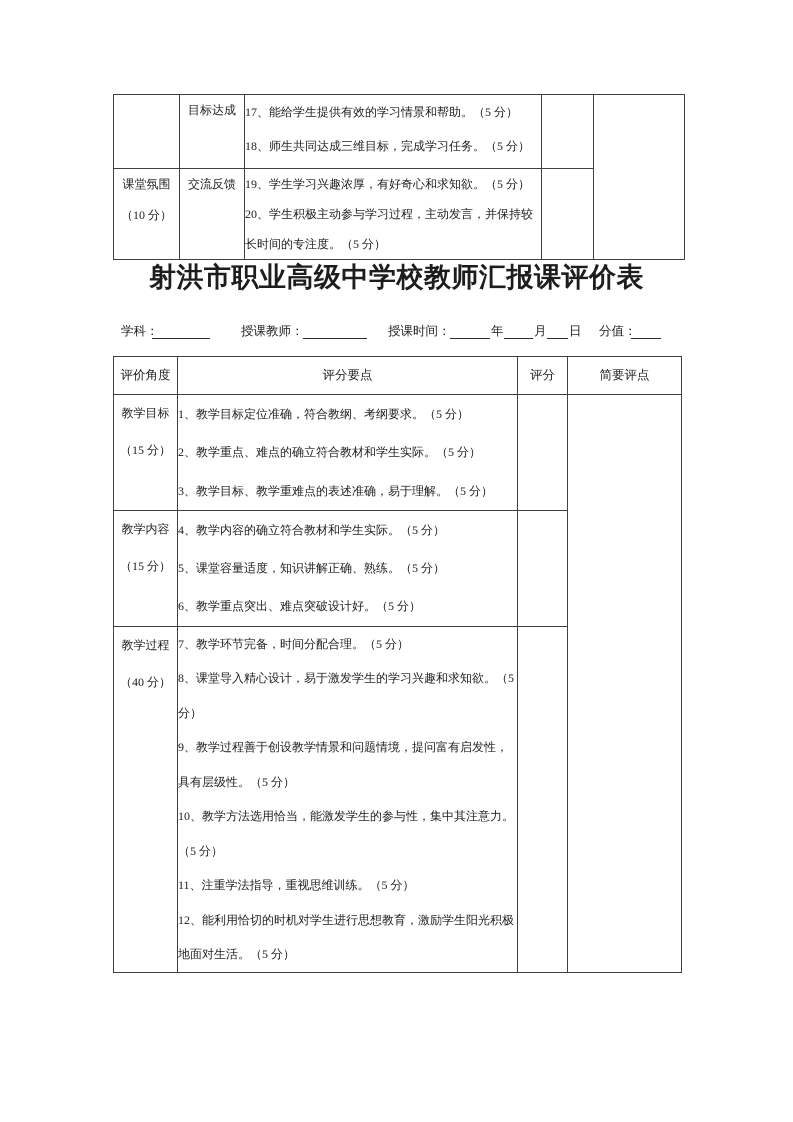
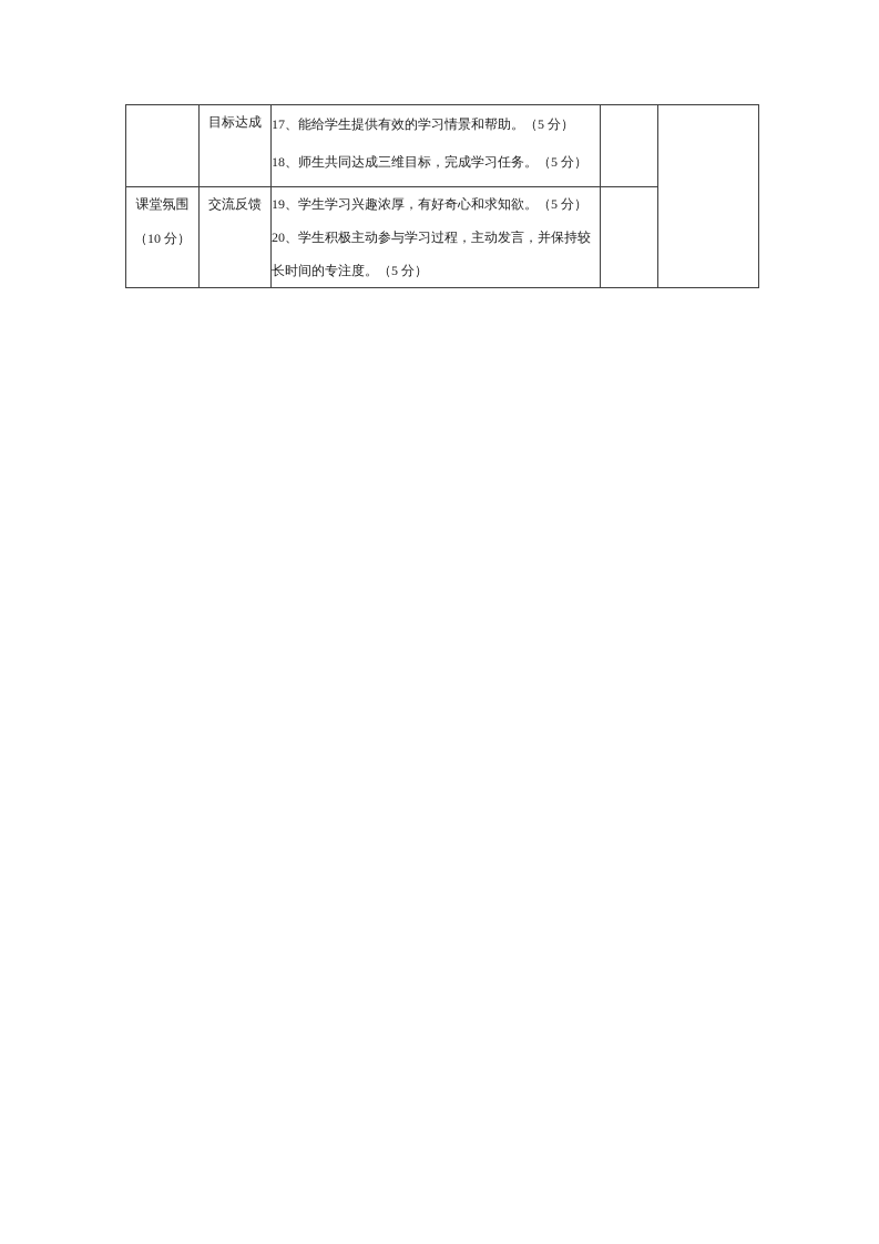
  	目标达成	17、能给学生提供有效的学习情景和帮助。（5 分） 18、师生共同达成三维目标，完成学习任务。（5 分）
  课堂氛围 （10 分）	交流反馈	19、学生学习兴趣浓厚，有好奇心和求知欲。（5 分） 20、学生积极主动参与学习过程，主动发言，并保持较长时间的专注度。（5 分）
- 射洪市职业高级中学校教师汇报课评价表
- 学科：
- 授课教师：
- 授课时间：
- 年
- 月
- 日
- 分值：
- 评价角度	评分要点	评分	简要评点
- 教学目标 （15 分）	1、教学目标定位准确，符合教纲、考纲要求。（5 分） 2、教学重点、难点的确立符合教材和学生实际。（5 分） 3、教学目标、教学重难点的表述准确，易于理解。（5 分）
- 教学内容 （15 分）	4、教学内容的确立符合教材和学生实际。（5 分） 5、课堂容量适度，知识讲解正确、熟练。（5 分） 6、教学重点突出、难点突破设计好。（5 分）
- 教学过程 （40 分）	7、教学环节完备，时间分配合理。（5 分） 8、课堂导入精心设计，易于激发学生的学习兴趣和求知欲。（5 分） 9、教学过程善于创设教学情景和问题情境，提问富有启发性，具有层级性。（5 分） 10、教学方法选用恰当，能激发学生的参与性，集中其注意力。（5 分） 11、注重学法指导，重视思维训练。（5 分） 12、能利用恰切的时机对学生进行思想教育，激励学生阳光积极地面对生活。（5 分）
